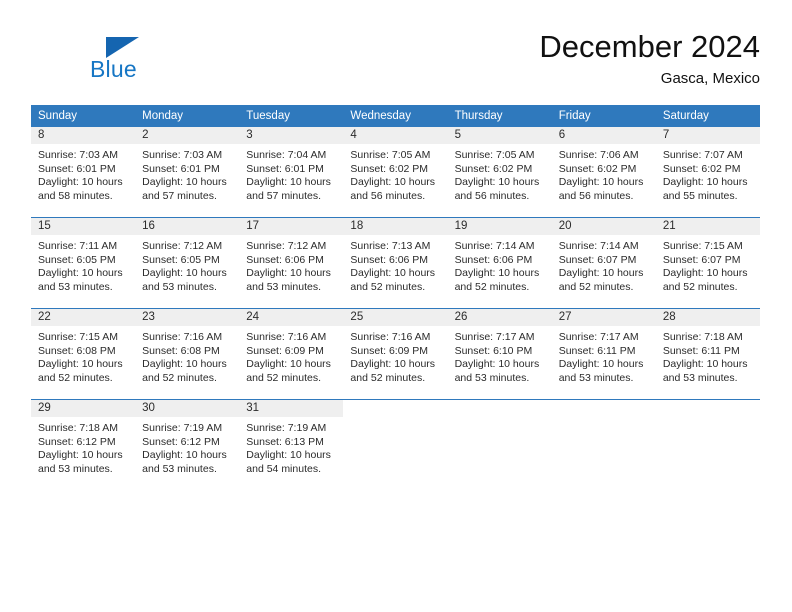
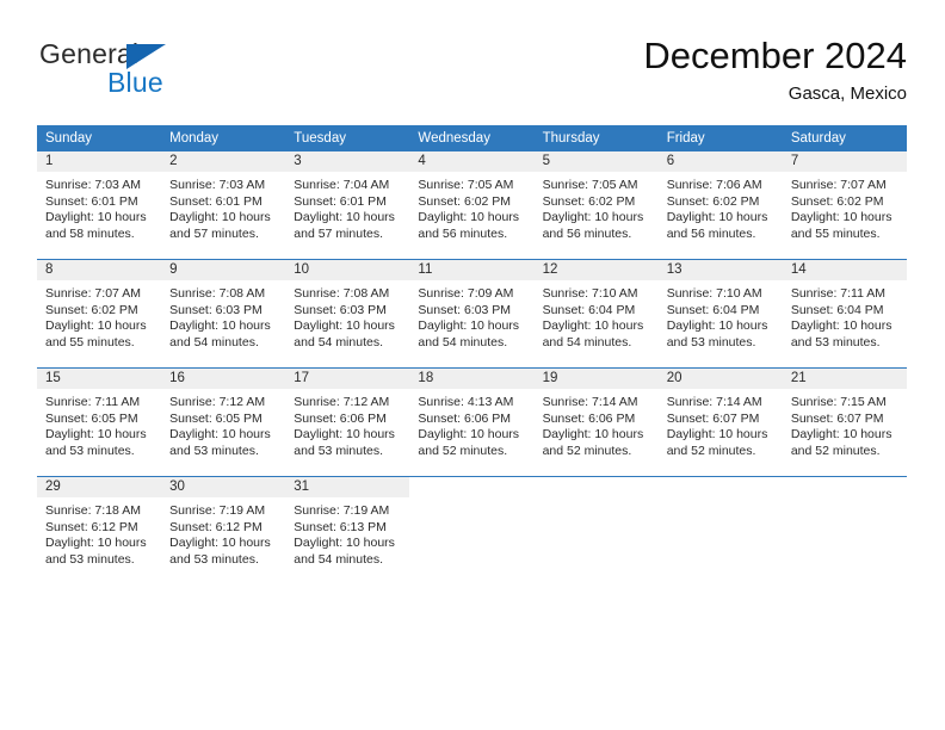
+ General
  Blue
  December 2024
  Gasca, Mexico
  Sunday	Monday	Tuesday	Wednesday	Thursday	Friday	Saturday
- 8Sunrise: 7:03 AMSunset: 6:01 PMDaylight: 10 hoursand 58 minutes.	2Sunrise: 7:03 AMSunset: 6:01 PMDaylight: 10 hoursand 57 minutes.	3Sunrise: 7:04 AMSunset: 6:01 PMDaylight: 10 hoursand 57 minutes.	4Sunrise: 7:05 AMSunset: 6:02 PMDaylight: 10 hoursand 56 minutes.	5Sunrise: 7:05 AMSunset: 6:02 PMDaylight: 10 hoursand 56 minutes.	6Sunrise: 7:06 AMSunset: 6:02 PMDaylight: 10 hoursand 56 minutes.	7Sunrise: 7:07 AMSunset: 6:02 PMDaylight: 10 hoursand 55 minutes.
+ 1Sunrise: 7:03 AMSunset: 6:01 PMDaylight: 10 hoursand 58 minutes.	2Sunrise: 7:03 AMSunset: 6:01 PMDaylight: 10 hoursand 57 minutes.	3Sunrise: 7:04 AMSunset: 6:01 PMDaylight: 10 hoursand 57 minutes.	4Sunrise: 7:05 AMSunset: 6:02 PMDaylight: 10 hoursand 56 minutes.	5Sunrise: 7:05 AMSunset: 6:02 PMDaylight: 10 hoursand 56 minutes.	6Sunrise: 7:06 AMSunset: 6:02 PMDaylight: 10 hoursand 56 minutes.	7Sunrise: 7:07 AMSunset: 6:02 PMDaylight: 10 hoursand 55 minutes.
+ 8Sunrise: 7:07 AMSunset: 6:02 PMDaylight: 10 hoursand 55 minutes.	9Sunrise: 7:08 AMSunset: 6:03 PMDaylight: 10 hoursand 54 minutes.	10Sunrise: 7:08 AMSunset: 6:03 PMDaylight: 10 hoursand 54 minutes.	11Sunrise: 7:09 AMSunset: 6:03 PMDaylight: 10 hoursand 54 minutes.	12Sunrise: 7:10 AMSunset: 6:04 PMDaylight: 10 hoursand 54 minutes.	13Sunrise: 7:10 AMSunset: 6:04 PMDaylight: 10 hoursand 53 minutes.	14Sunrise: 7:11 AMSunset: 6:04 PMDaylight: 10 hoursand 53 minutes.
- 15Sunrise: 7:11 AMSunset: 6:05 PMDaylight: 10 hoursand 53 minutes.	16Sunrise: 7:12 AMSunset: 6:05 PMDaylight: 10 hoursand 53 minutes.	17Sunrise: 7:12 AMSunset: 6:06 PMDaylight: 10 hoursand 53 minutes.	18Sunrise: 7:13 AMSunset: 6:06 PMDaylight: 10 hoursand 52 minutes.	19Sunrise: 7:14 AMSunset: 6:06 PMDaylight: 10 hoursand 52 minutes.	20Sunrise: 7:14 AMSunset: 6:07 PMDaylight: 10 hoursand 52 minutes.	21Sunrise: 7:15 AMSunset: 6:07 PMDaylight: 10 hoursand 52 minutes.
+ 15Sunrise: 7:11 AMSunset: 6:05 PMDaylight: 10 hoursand 53 minutes.	16Sunrise: 7:12 AMSunset: 6:05 PMDaylight: 10 hoursand 53 minutes.	17Sunrise: 7:12 AMSunset: 6:06 PMDaylight: 10 hoursand 53 minutes.	18Sunrise: 4:13 AMSunset: 6:06 PMDaylight: 10 hoursand 52 minutes.	19Sunrise: 7:14 AMSunset: 6:06 PMDaylight: 10 hoursand 52 minutes.	20Sunrise: 7:14 AMSunset: 6:07 PMDaylight: 10 hoursand 52 minutes.	21Sunrise: 7:15 AMSunset: 6:07 PMDaylight: 10 hoursand 52 minutes.
- 22Sunrise: 7:15 AMSunset: 6:08 PMDaylight: 10 hoursand 52 minutes.	23Sunrise: 7:16 AMSunset: 6:08 PMDaylight: 10 hoursand 52 minutes.	24Sunrise: 7:16 AMSunset: 6:09 PMDaylight: 10 hoursand 52 minutes.	25Sunrise: 7:16 AMSunset: 6:09 PMDaylight: 10 hoursand 52 minutes.	26Sunrise: 7:17 AMSunset: 6:10 PMDaylight: 10 hoursand 53 minutes.	27Sunrise: 7:17 AMSunset: 6:11 PMDaylight: 10 hoursand 53 minutes.	28Sunrise: 7:18 AMSunset: 6:11 PMDaylight: 10 hoursand 53 minutes.
  29Sunrise: 7:18 AMSunset: 6:12 PMDaylight: 10 hoursand 53 minutes.	30Sunrise: 7:19 AMSunset: 6:12 PMDaylight: 10 hoursand 53 minutes.	31Sunrise: 7:19 AMSunset: 6:13 PMDaylight: 10 hoursand 54 minutes.
